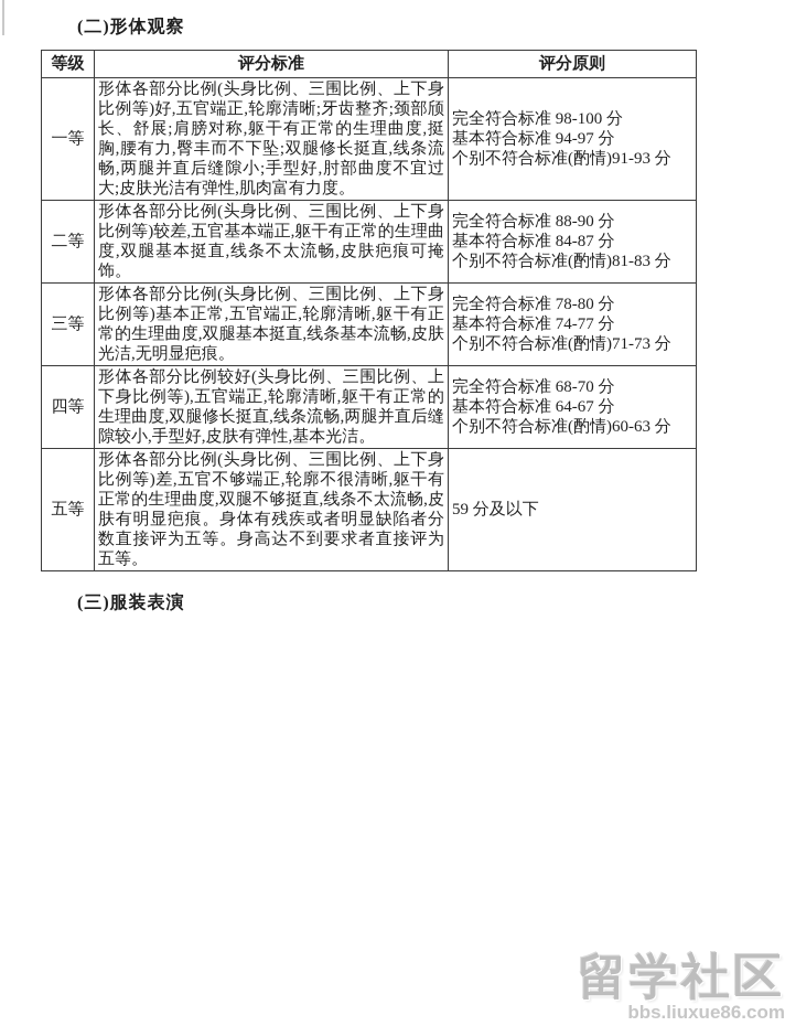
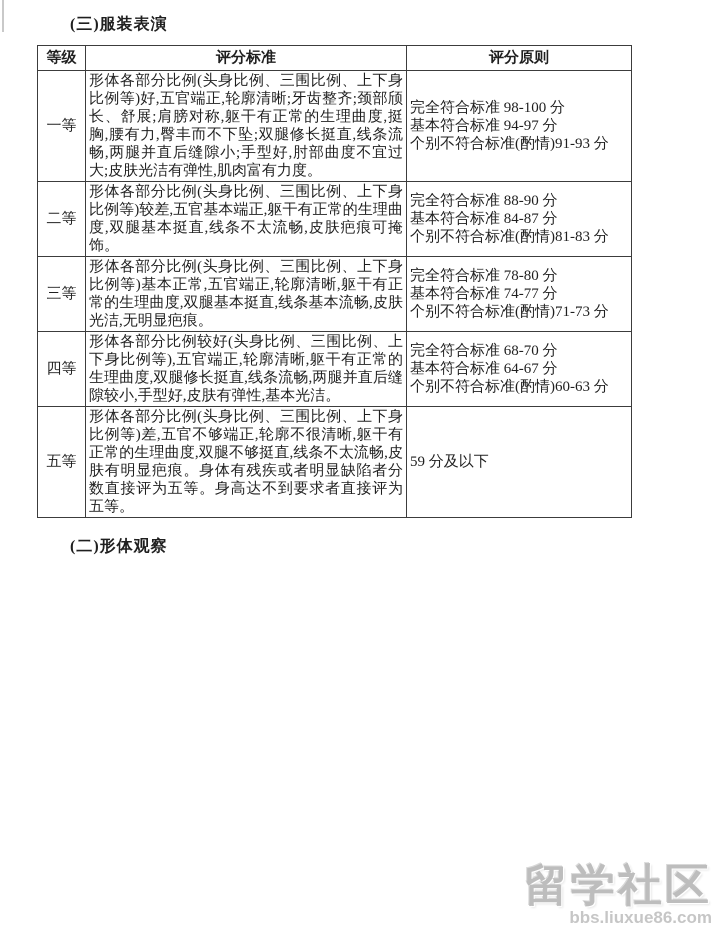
- (二)形体观察
+ (三)服装表演
  等级	评分标准	评分原则
  一等	形体各部分比例(头身比例、三围比例、上下身比例等)好,五官端正,轮廓清晰;牙齿整齐;颈部颀长、舒展;肩膀对称,躯干有正常的生理曲度,挺胸,腰有力,臀丰而不下坠;双腿修长挺直,线条流畅,两腿并直后缝隙小;手型好,肘部曲度不宜过大;皮肤光洁有弹性,肌肉富有力度。	完全符合标准 98-100 分 基本符合标准 94-97 分 个别不符合标准(酌情)91-93 分
  二等	形体各部分比例(头身比例、三围比例、上下身比例等)较差,五官基本端正,躯干有正常的生理曲度,双腿基本挺直,线条不太流畅,皮肤疤痕可掩饰。	完全符合标准 88-90 分 基本符合标准 84-87 分 个别不符合标准(酌情)81-83 分
  三等	形体各部分比例(头身比例、三围比例、上下身比例等)基本正常,五官端正,轮廓清晰,躯干有正常的生理曲度,双腿基本挺直,线条基本流畅,皮肤光洁,无明显疤痕。	完全符合标准 78-80 分 基本符合标准 74-77 分 个别不符合标准(酌情)71-73 分
  四等	形体各部分比例较好(头身比例、三围比例、上下身比例等),五官端正,轮廓清晰,躯干有正常的生理曲度,双腿修长挺直,线条流畅,两腿并直后缝隙较小,手型好,皮肤有弹性,基本光洁。	完全符合标准 68-70 分 基本符合标准 64-67 分 个别不符合标准(酌情)60-63 分
  五等	形体各部分比例(头身比例、三围比例、上下身比例等)差,五官不够端正,轮廓不很清晰,躯干有正常的生理曲度,双腿不够挺直,线条不太流畅,皮肤有明显疤痕。身体有残疾或者明显缺陷者分数直接评为五等。身高达不到要求者直接评为五等。	59 分及以下
- (三)服装表演
+ (二)形体观察
  留学社区
  bbs.liuxue86.com
